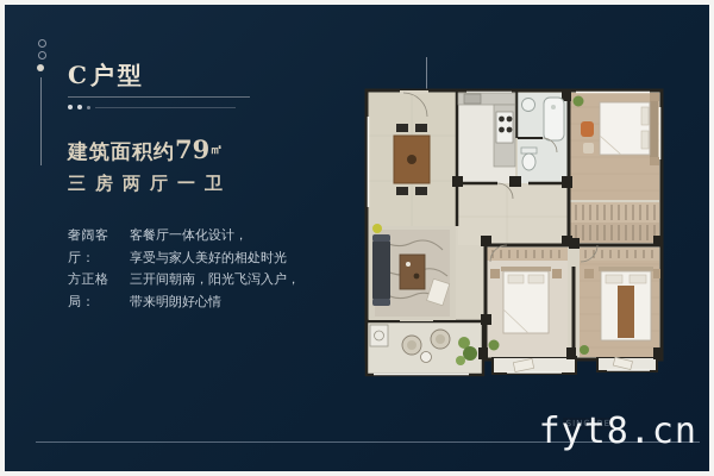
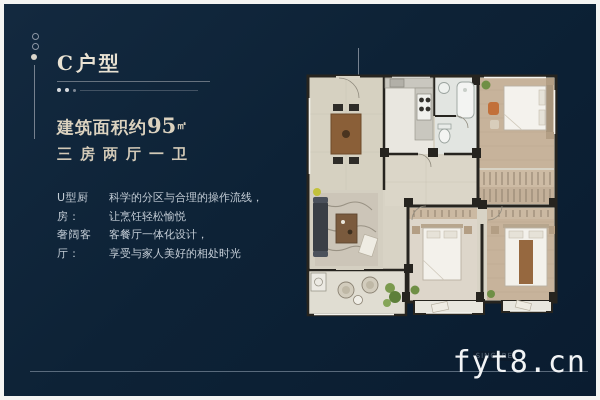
  C户型
- 建筑面积约79㎡
+ 建筑面积约95㎡
  三房两厅一卫
+ U型厨房：
+ 科学的分区与合理的操作流线，
+ 让烹饪轻松愉悦
  奢阔客厅：
  客餐厅一体化设计，
  享受与家人美好的相处时光
- 方正格局：
- 三开间朝南，阳光飞泻入户，
- 带来明朗好心情
  SINCERE
  fyt8.cn
